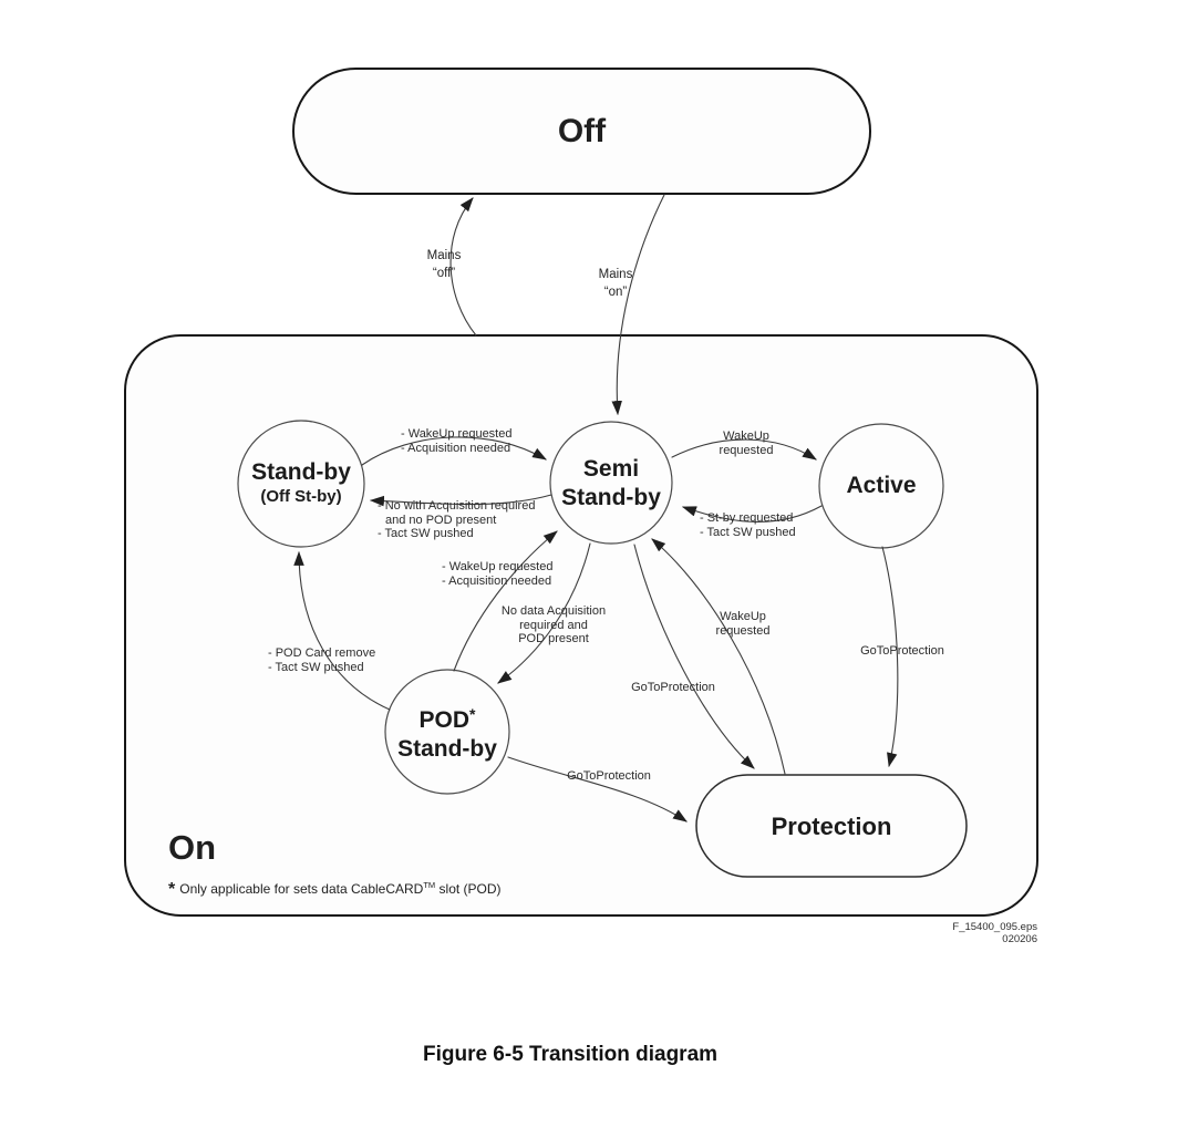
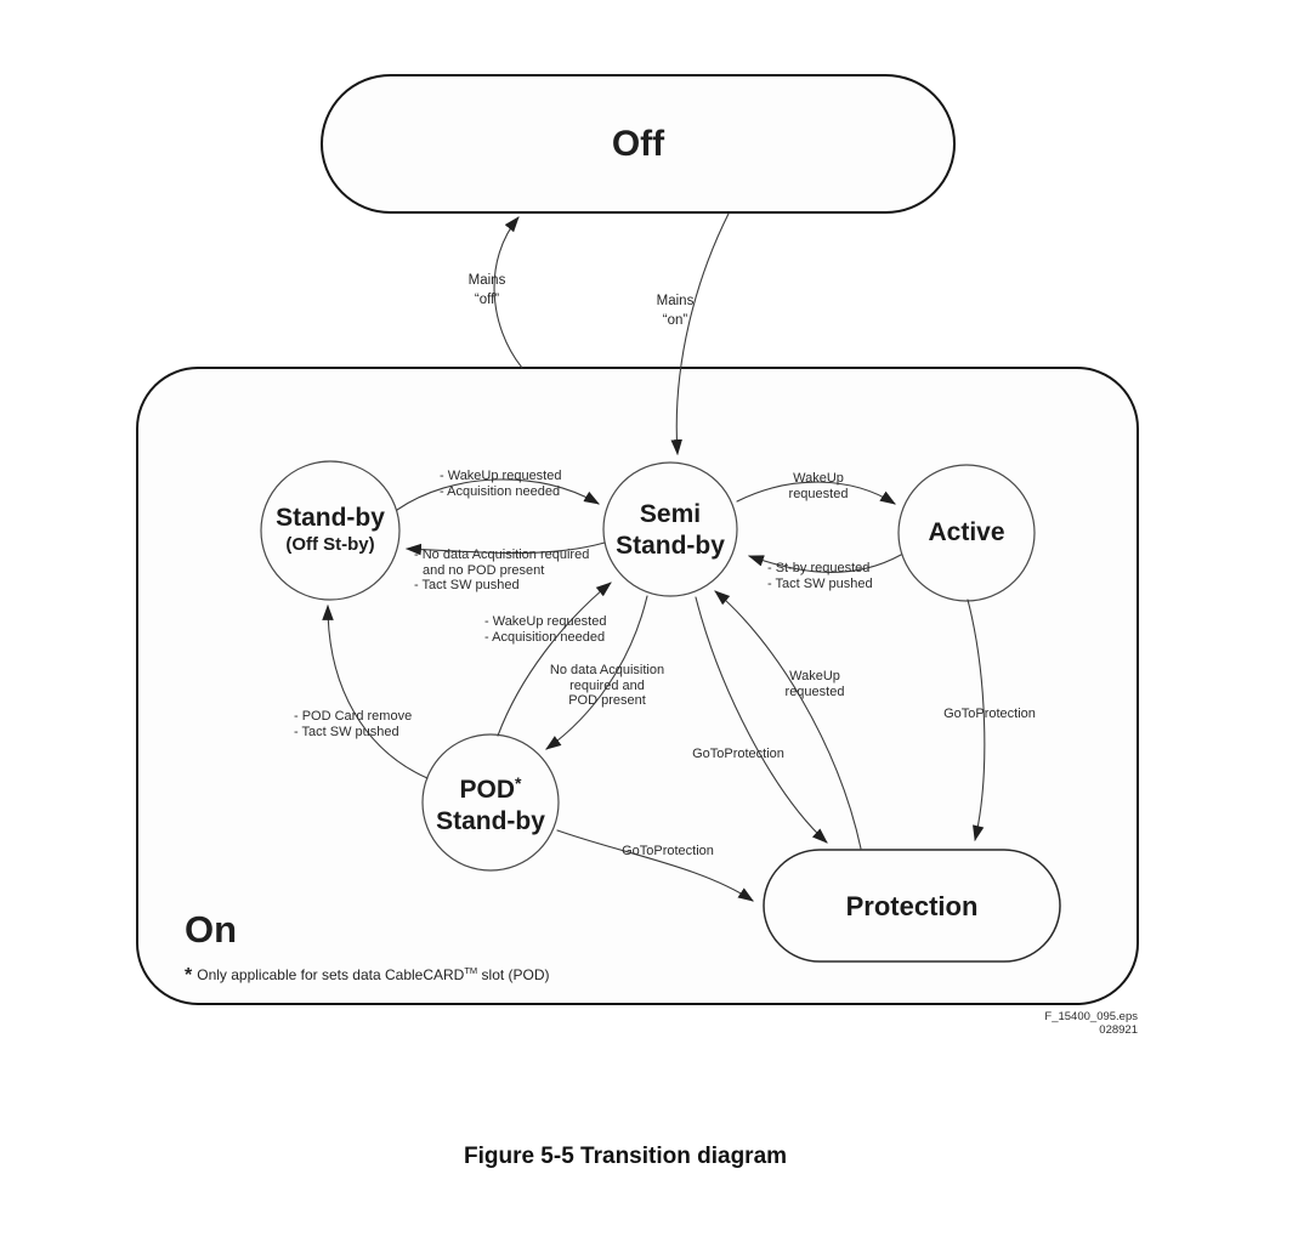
  Off
  On
  Stand-by
  (Off St-by)
  Semi
  Stand-by
  Active
  POD*
  Stand-by
  Protection
  Mains
  “off”
  Mains
  “on”
  - WakeUp requested
  - Acquisition needed
- - No with Acquisition required
+ - No data Acquisition required
  and no POD present
  - Tact SW pushed
  WakeUp
  requested
  - St-by requested
  - Tact SW pushed
  - WakeUp requested
  - Acquisition needed
  No data Acquisition
  required and
  POD present
  - POD Card remove
  - Tact SW pushed
  GoToProtection
  WakeUp
  requested
  GoToProtection
  GoToProtection
  * Only applicable for sets data CableCARDTM slot (POD)
  F_15400_095.eps
- 020206
+ 028921
- Figure 6-5 Transition diagram
+ Figure 5-5 Transition diagram
